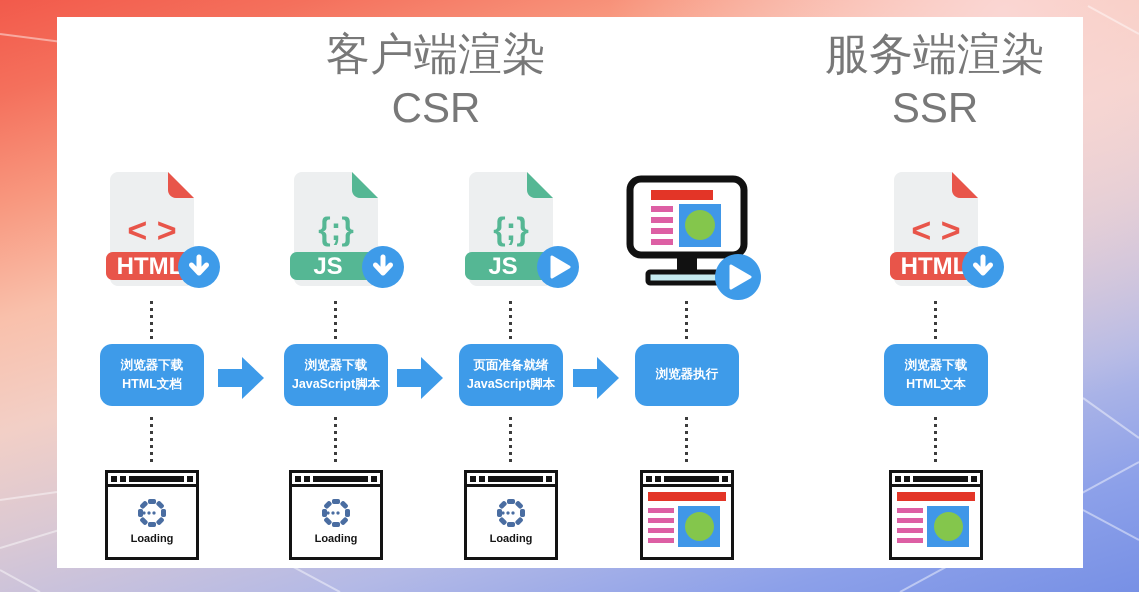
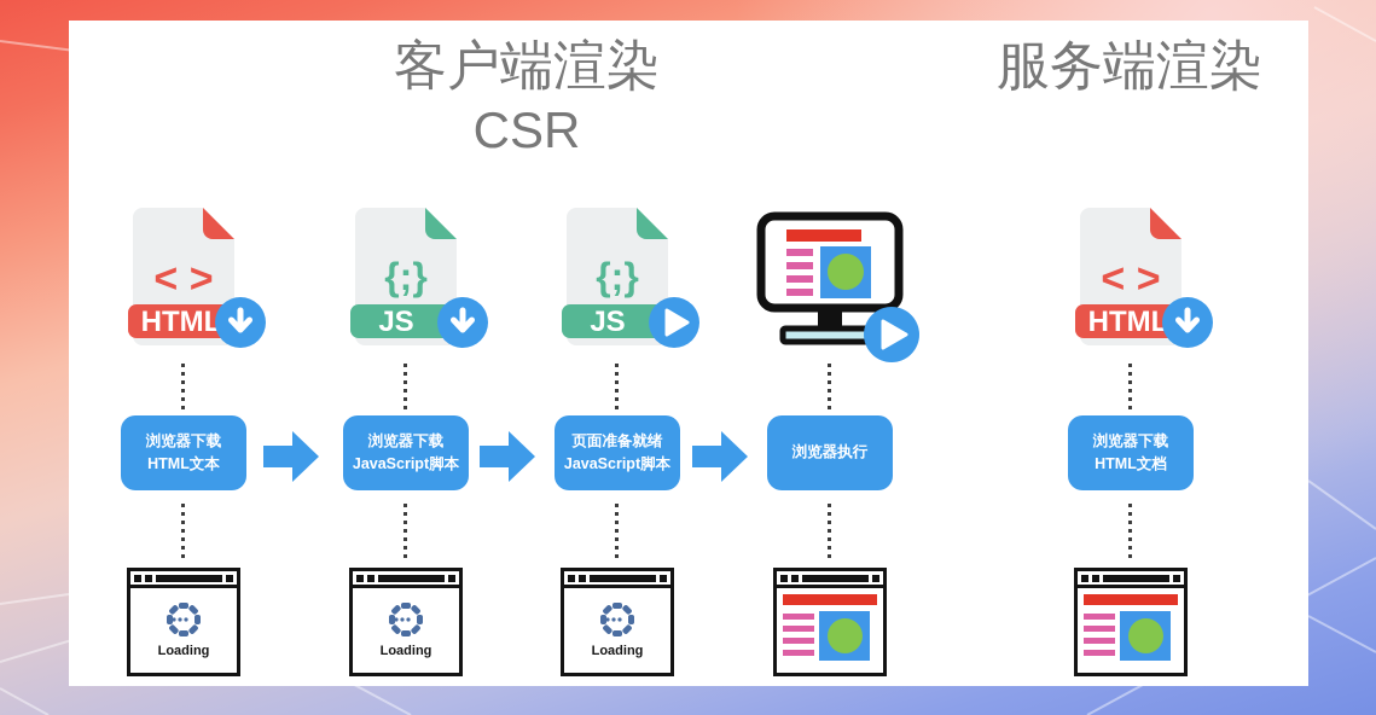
  客户端渲染
  CSR
  服务端渲染
- SSR
  < >
  HTML
  浏览器下载
- HTML文档
+ HTML文本
  Loading
  {;}
  JS
  浏览器下载
  JavaScript脚本
  Loading
  {;}
  JS
  页面准备就绪
  JavaScript脚本
  Loading
  浏览器执行
  < >
  HTML
  浏览器下载
- HTML文本
+ HTML文档
